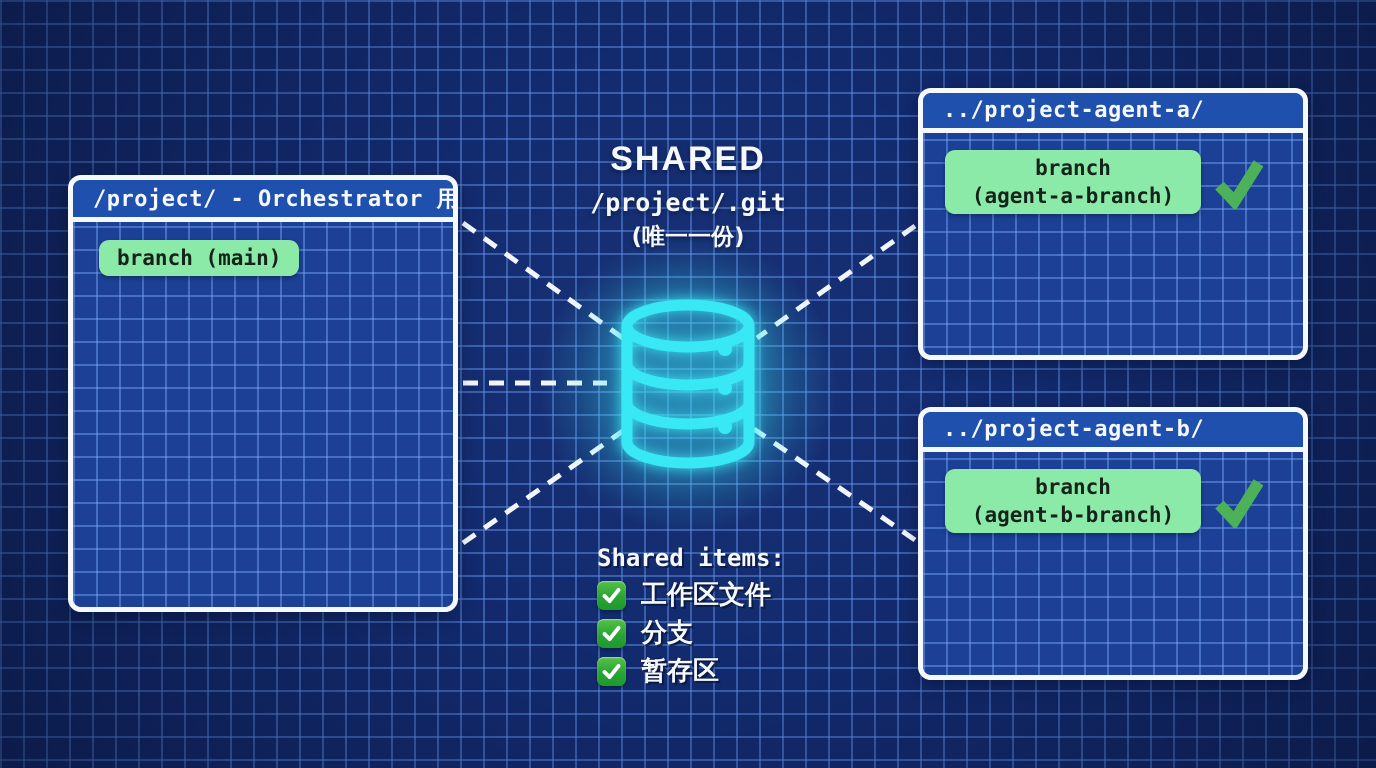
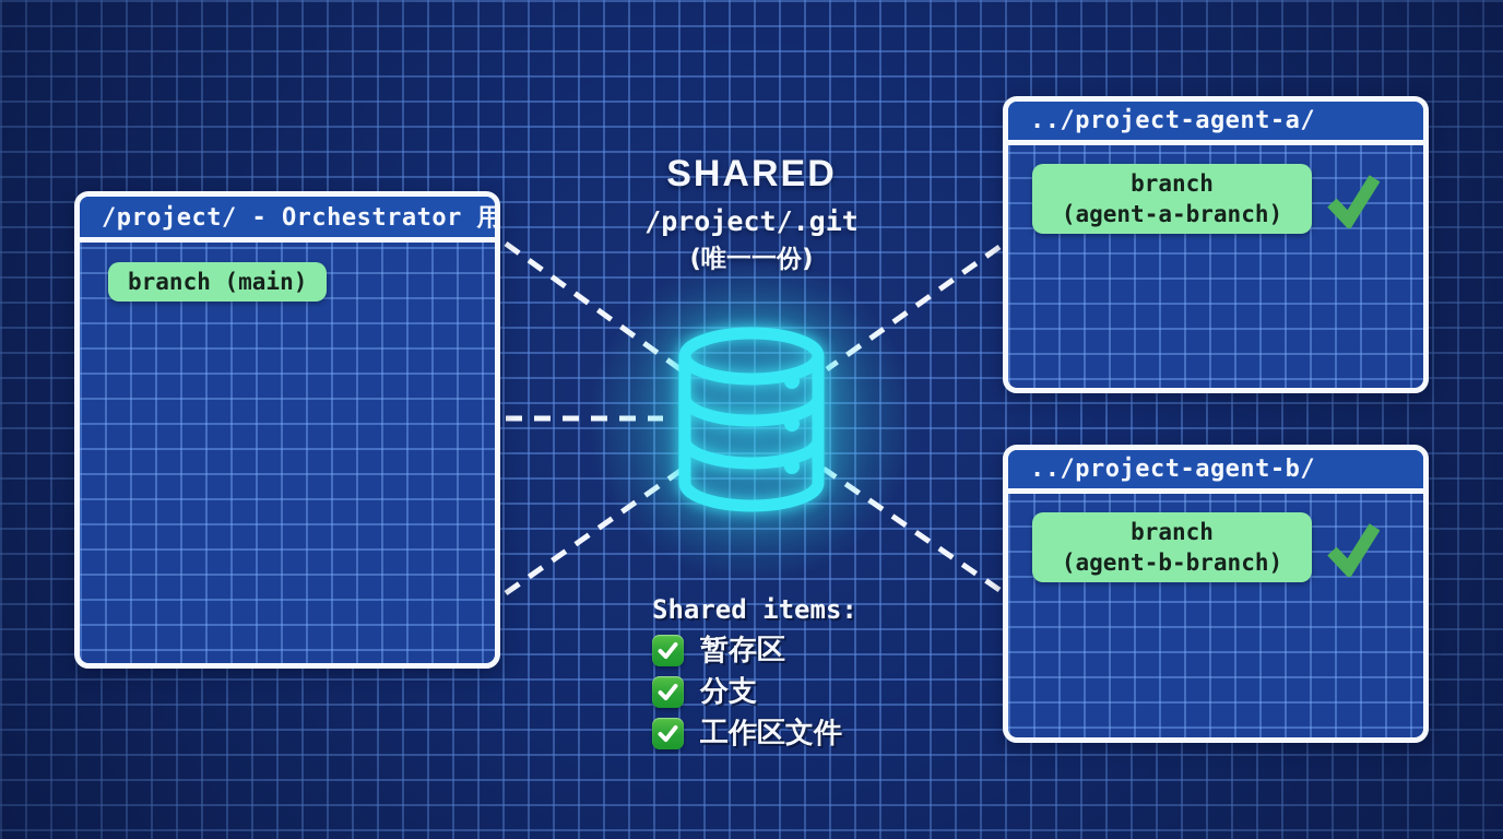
  SHARED
  /project/.git
  (唯一一份)
  /project/ - Orchestrator 用
  branch (main)
  ../project-agent-a/
  branch
  (agent-a-branch)
  ../project-agent-b/
  branch
  (agent-b-branch)
  Shared items:
- 工作区文件
+ 暂存区
  分支
- 暂存区
+ 工作区文件
